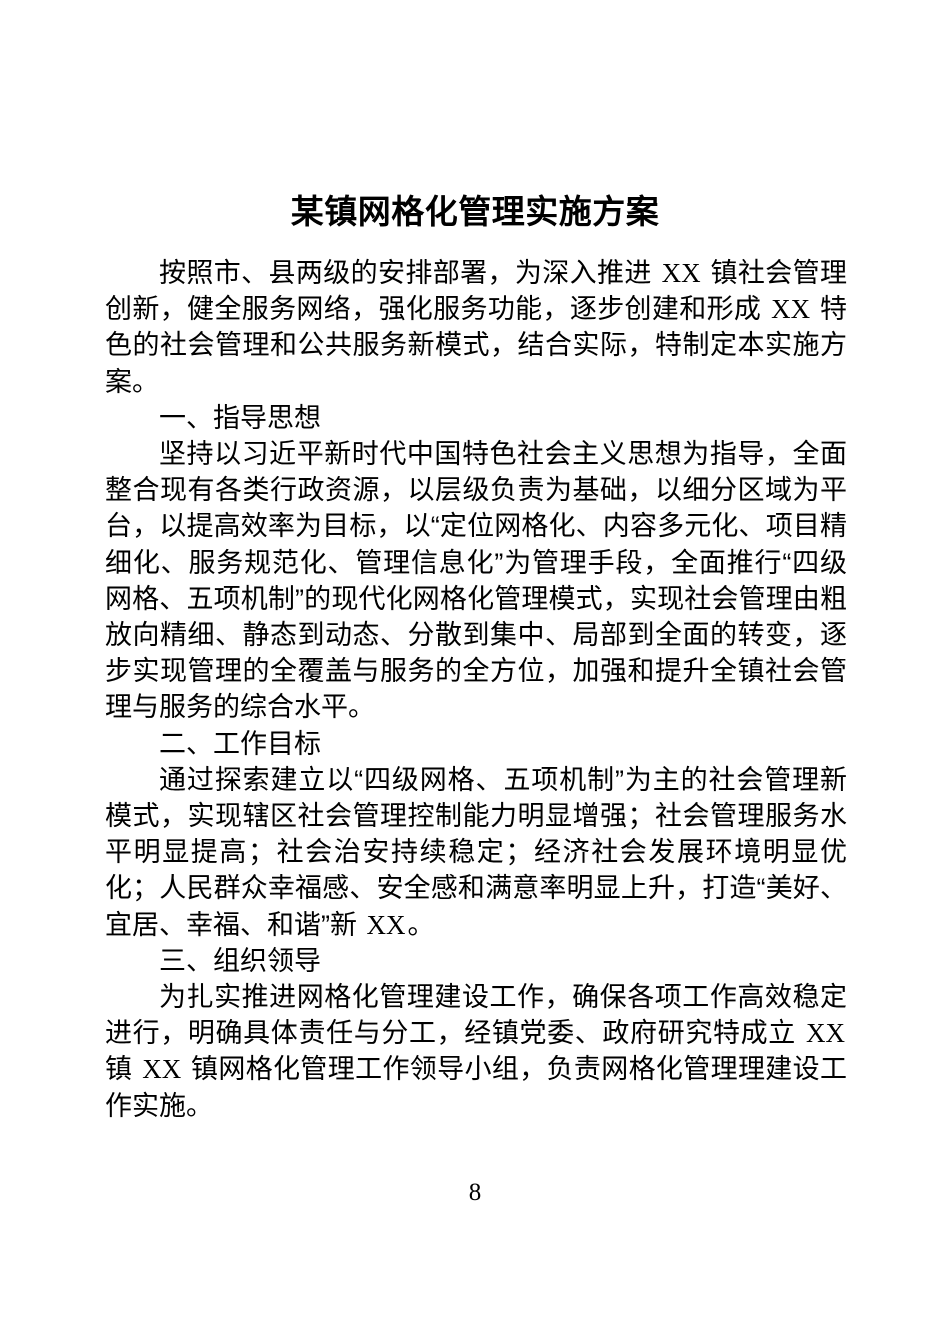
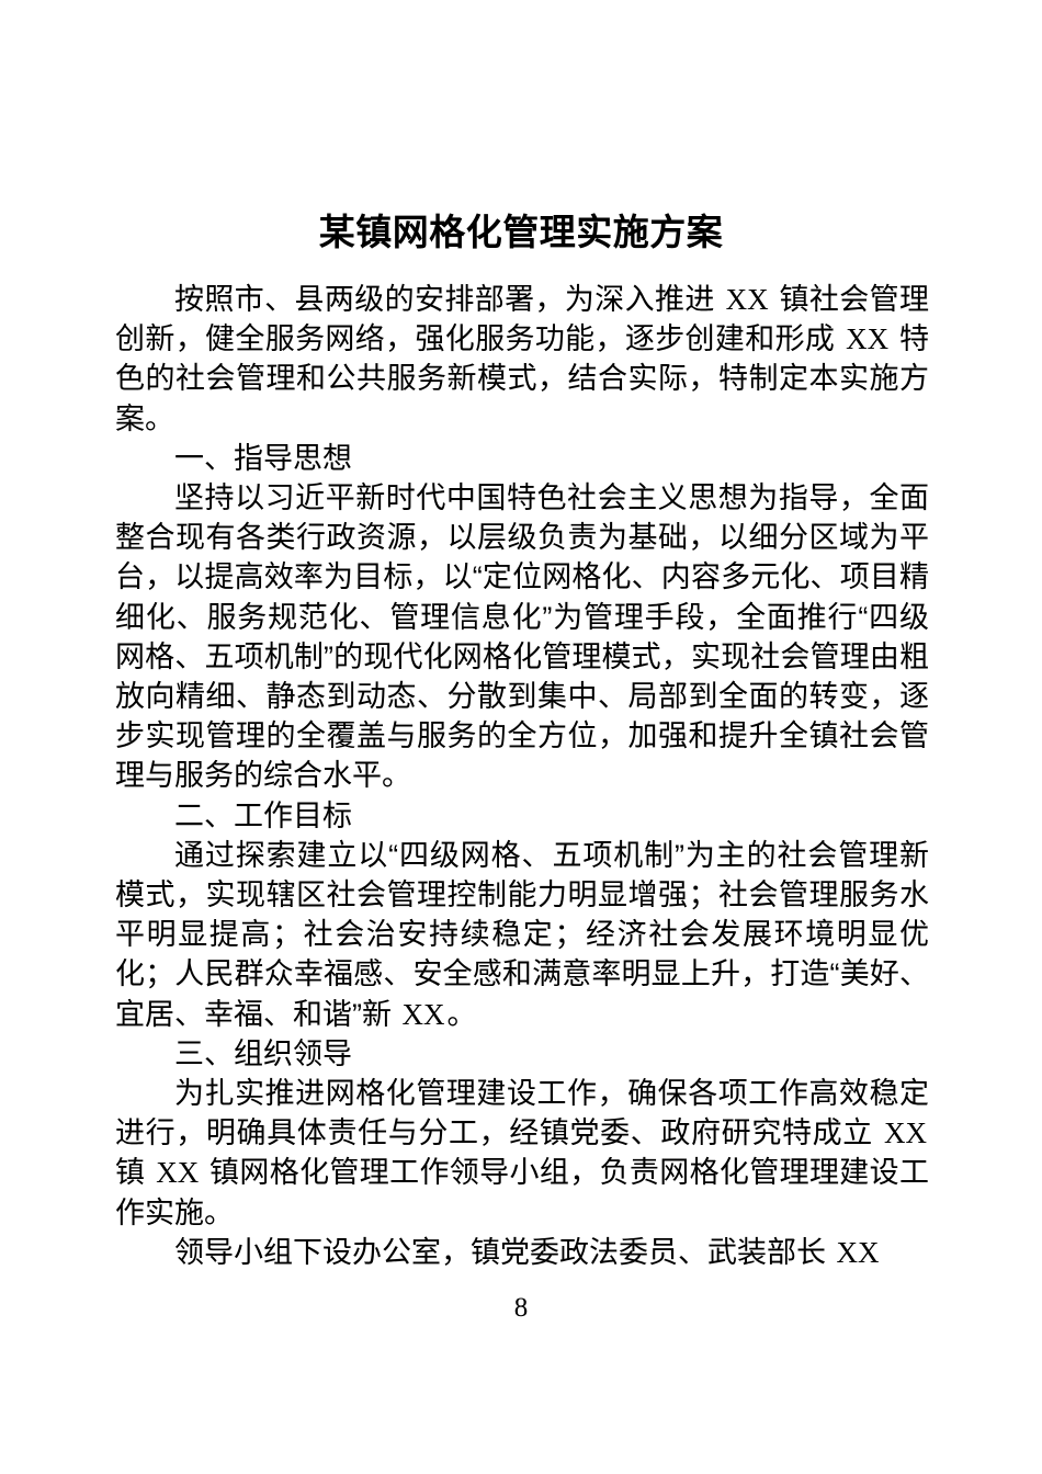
  某镇网格化管理实施方案
  按照市、县两级的安排部署，为深入推进 XX 镇社会管理创新，健全服务网络，强化服务功能，逐步创建和形成 XX 特色的社会管理和公共服务新模式，结合实际，特制定本实施方案。
  一、指导思想
  坚持以习近平新时代中国特色社会主义思想为指导，全面整合现有各类行政资源，以层级负责为基础，以细分区域为平台，以提高效率为目标，以“定位网格化、内容多元化、项目精细化、服务规范化、管理信息化”为管理手段，全面推行“四级网格、五项机制”的现代化网格化管理模式，实现社会管理由粗放向精细、静态到动态、分散到集中、局部到全面的转变，逐步实现管理的全覆盖与服务的全方位，加强和提升全镇社会管理与服务的综合水平。
  二、工作目标
  通过探索建立以“四级网格、五项机制”为主的社会管理新模式，实现辖区社会管理控制能力明显增强；社会管理服务水平明显提高；社会治安持续稳定；经济社会发展环境明显优化；人民群众幸福感、安全感和满意率明显上升，打造“美好、宜居、幸福、和谐”新 XX。
  三、组织领导
  为扎实推进网格化管理建设工作，确保各项工作高效稳定进行，明确具体责任与分工，经镇党委、政府研究特成立 XX 镇 XX 镇网格化管理工作领导小组，负责网格化管理理建设工作实施。
+ 领导小组下设办公室，镇党委政法委员、武装部长 XX
  8
